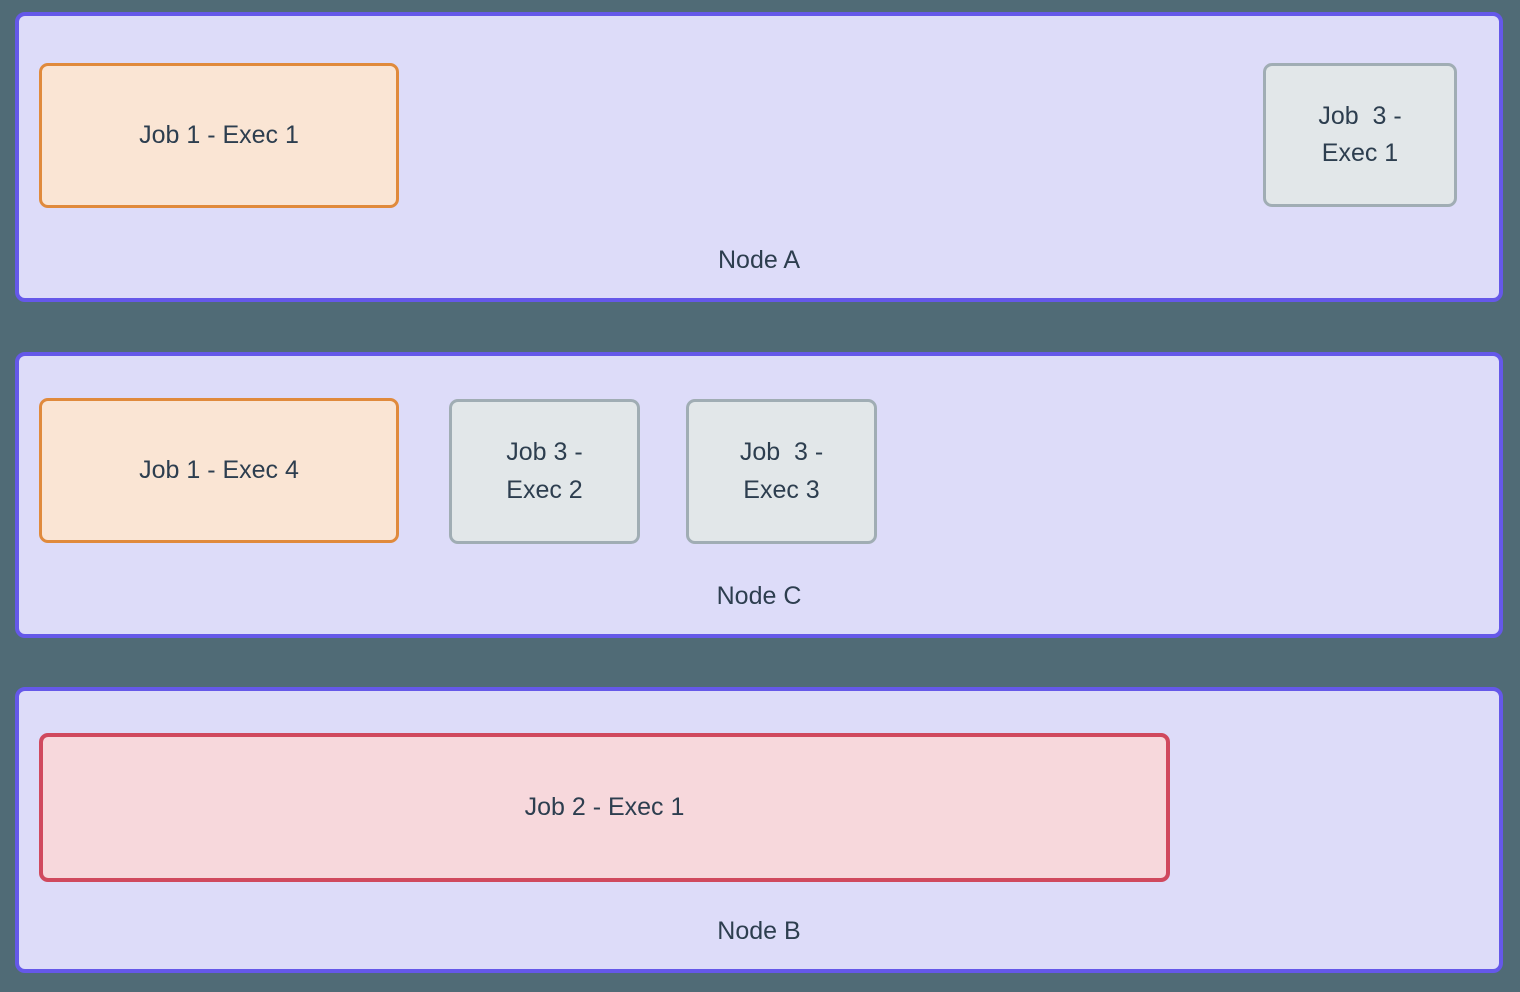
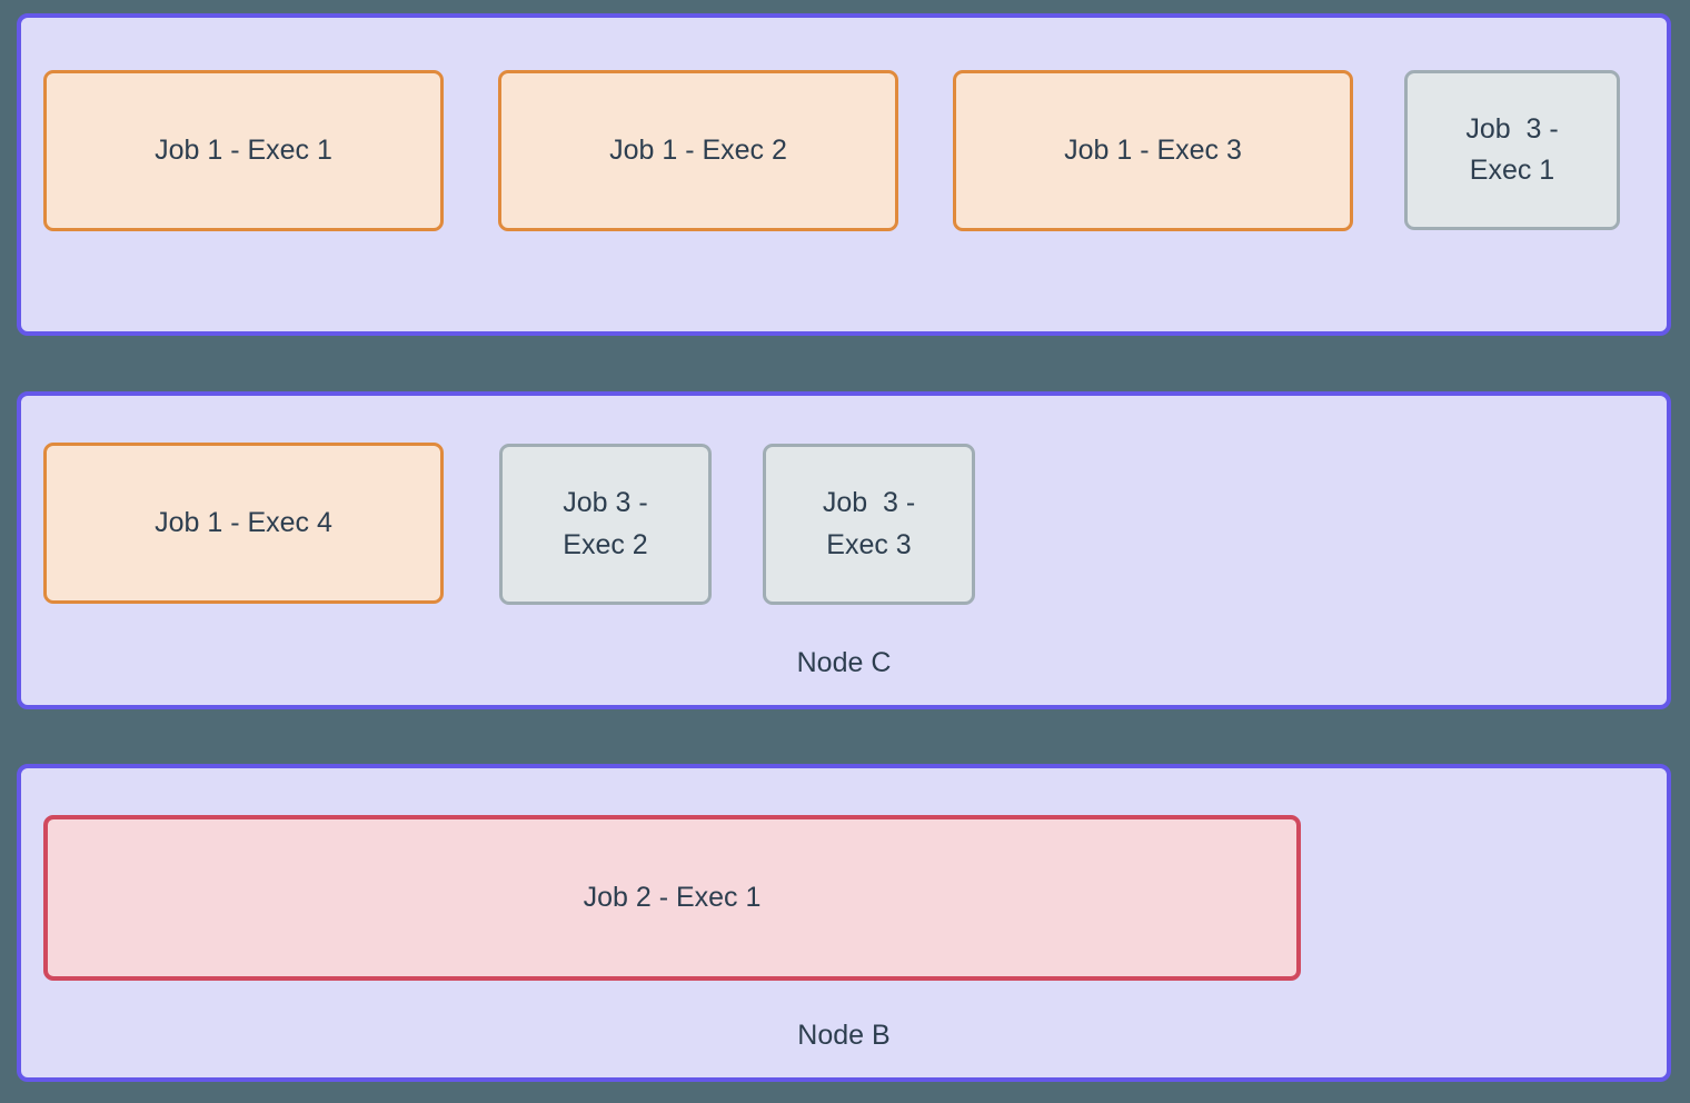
  Job 1 - Exec 1
+ Job 1 - Exec 2
+ Job 1 - Exec 3
  Job 3 -
  Exec 1
- Node A
  Job 1 - Exec 4
  Job 3 -
  Exec 2
  Job 3 -
  Exec 3
  Node C
  Job 2 - Exec 1
  Node B
